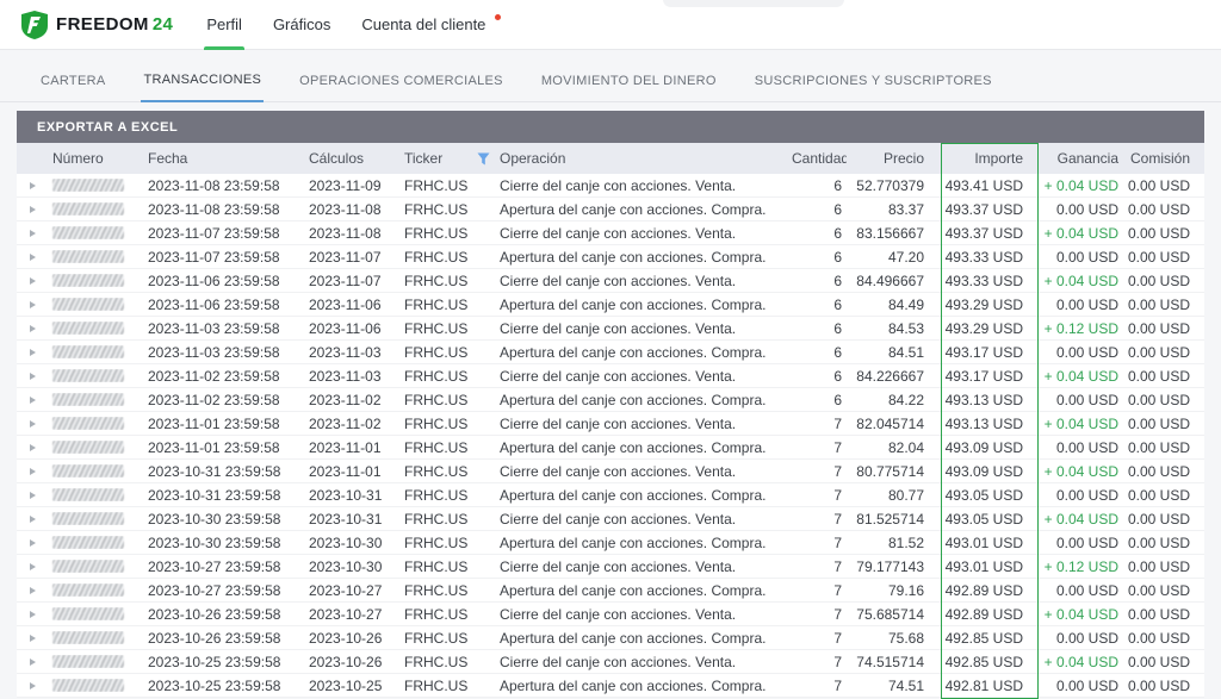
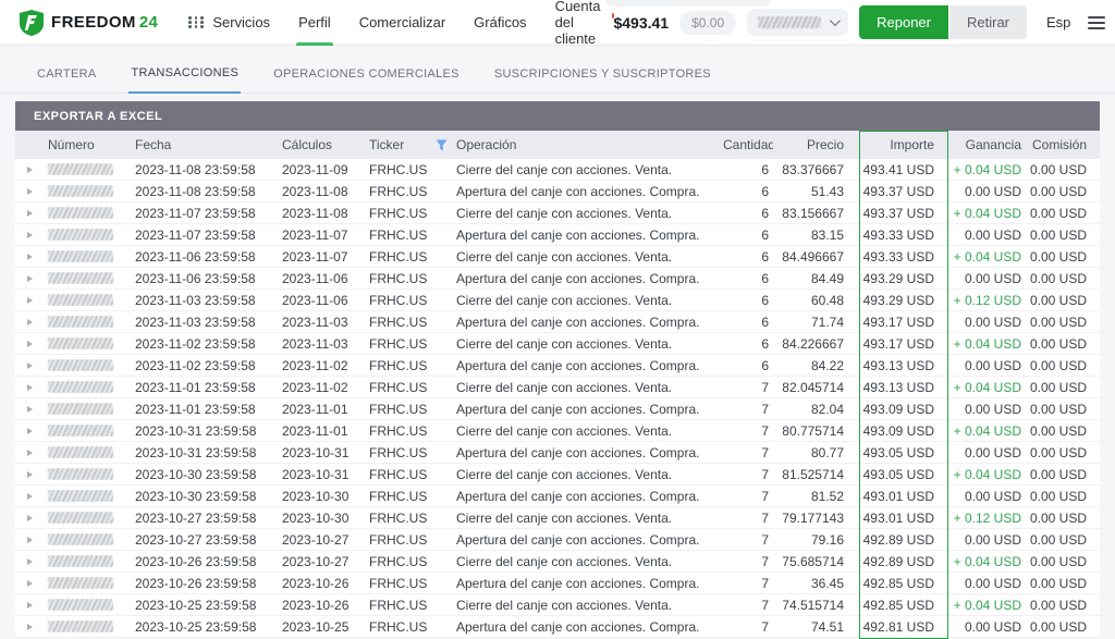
  FREEDOM 24
+ Servicios
  Perfil
+ Comercializar
  Gráficos
  Cuenta del cliente
+ $493.41
+ $0.00
+ Reponer
+ Retirar
+ Esp
  CARTERA
  TRANSACCIONES
  OPERACIONES COMERCIALES
- MOVIMIENTO DEL DINERO
  SUSCRIPCIONES Y SUSCRIPTORES
  EXPORTAR A EXCEL
  Número
  Fecha
  Cálculos
  Ticker
  Operación
  Cantidad
  Precio
  Importe
  Ganancia
  Comisión
  2023-11-08 23:59:58
  2023-11-09
  FRHC.US
  Cierre del canje con acciones. Venta.
  6
- 52.770379
+ 83.376667
  493.41 USD
  + 0.04 USD
  0.00 USD
  2023-11-08 23:59:58
  2023-11-08
  FRHC.US
  Apertura del canje con acciones. Compra.
  6
- 83.37
+ 51.43
  493.37 USD
  0.00 USD
  0.00 USD
  2023-11-07 23:59:58
  2023-11-08
  FRHC.US
  Cierre del canje con acciones. Venta.
  6
  83.156667
  493.37 USD
  + 0.04 USD
  0.00 USD
  2023-11-07 23:59:58
  2023-11-07
  FRHC.US
  Apertura del canje con acciones. Compra.
  6
- 47.20
+ 83.15
  493.33 USD
  0.00 USD
  0.00 USD
  2023-11-06 23:59:58
  2023-11-07
  FRHC.US
  Cierre del canje con acciones. Venta.
  6
  84.496667
  493.33 USD
  + 0.04 USD
  0.00 USD
  2023-11-06 23:59:58
  2023-11-06
  FRHC.US
  Apertura del canje con acciones. Compra.
  6
  84.49
  493.29 USD
  0.00 USD
  0.00 USD
  2023-11-03 23:59:58
  2023-11-06
  FRHC.US
  Cierre del canje con acciones. Venta.
  6
- 84.53
+ 60.48
  493.29 USD
  + 0.12 USD
  0.00 USD
  2023-11-03 23:59:58
  2023-11-03
  FRHC.US
  Apertura del canje con acciones. Compra.
  6
- 84.51
+ 71.74
  493.17 USD
  0.00 USD
  0.00 USD
  2023-11-02 23:59:58
  2023-11-03
  FRHC.US
  Cierre del canje con acciones. Venta.
  6
  84.226667
  493.17 USD
  + 0.04 USD
  0.00 USD
  2023-11-02 23:59:58
  2023-11-02
  FRHC.US
  Apertura del canje con acciones. Compra.
  6
  84.22
  493.13 USD
  0.00 USD
  0.00 USD
  2023-11-01 23:59:58
  2023-11-02
  FRHC.US
  Cierre del canje con acciones. Venta.
  7
  82.045714
  493.13 USD
  + 0.04 USD
  0.00 USD
  2023-11-01 23:59:58
  2023-11-01
  FRHC.US
  Apertura del canje con acciones. Compra.
  7
  82.04
  493.09 USD
  0.00 USD
  0.00 USD
  2023-10-31 23:59:58
  2023-11-01
  FRHC.US
  Cierre del canje con acciones. Venta.
  7
  80.775714
  493.09 USD
  + 0.04 USD
  0.00 USD
  2023-10-31 23:59:58
  2023-10-31
  FRHC.US
  Apertura del canje con acciones. Compra.
  7
  80.77
  493.05 USD
  0.00 USD
  0.00 USD
  2023-10-30 23:59:58
  2023-10-31
  FRHC.US
  Cierre del canje con acciones. Venta.
  7
  81.525714
  493.05 USD
  + 0.04 USD
  0.00 USD
  2023-10-30 23:59:58
  2023-10-30
  FRHC.US
  Apertura del canje con acciones. Compra.
  7
  81.52
  493.01 USD
  0.00 USD
  0.00 USD
  2023-10-27 23:59:58
  2023-10-30
  FRHC.US
  Cierre del canje con acciones. Venta.
  7
  79.177143
  493.01 USD
  + 0.12 USD
  0.00 USD
  2023-10-27 23:59:58
  2023-10-27
  FRHC.US
  Apertura del canje con acciones. Compra.
  7
  79.16
  492.89 USD
  0.00 USD
  0.00 USD
  2023-10-26 23:59:58
  2023-10-27
  FRHC.US
  Cierre del canje con acciones. Venta.
  7
  75.685714
  492.89 USD
  + 0.04 USD
  0.00 USD
  2023-10-26 23:59:58
  2023-10-26
  FRHC.US
  Apertura del canje con acciones. Compra.
  7
- 75.68
+ 36.45
  492.85 USD
  0.00 USD
  0.00 USD
  2023-10-25 23:59:58
  2023-10-26
  FRHC.US
  Cierre del canje con acciones. Venta.
  7
  74.515714
  492.85 USD
  + 0.04 USD
  0.00 USD
  2023-10-25 23:59:58
  2023-10-25
  FRHC.US
  Apertura del canje con acciones. Compra.
  7
  74.51
  492.81 USD
  0.00 USD
  0.00 USD
